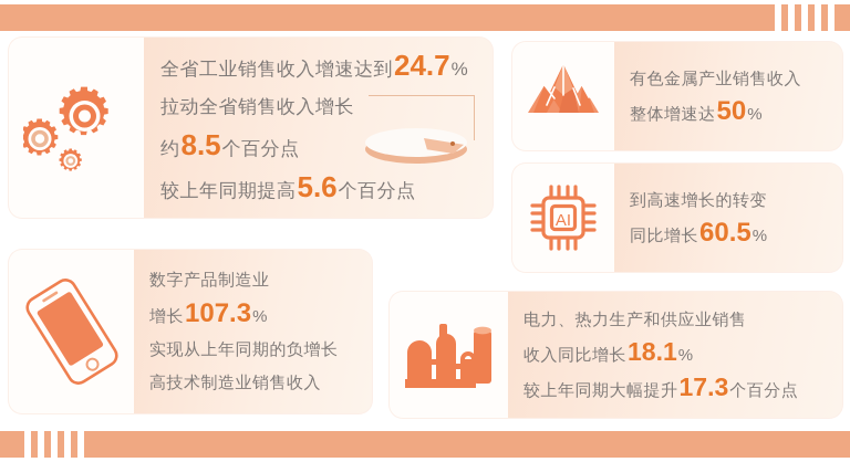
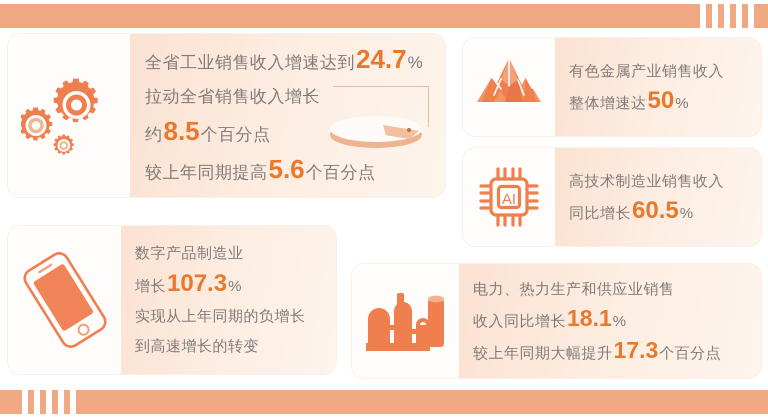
  全省工业销售收入增速达到
  24.7
  %
  拉动全省销售收入增长
  约
  8.5
  个百分点
  较上年同期提高
  5.6
  个百分点
  有色金属产业销售收入
  整体增速达
  50
  %
  AI
- 到高速增长的转变
+ 高技术制造业销售收入
  同比增长
  60.5
  %
  数字产品制造业
  增长
  107.3
  %
  实现从上年同期的负增长
- 高技术制造业销售收入
+ 到高速增长的转变
  电力、热力生产和供应业销售
  收入同比增长
  18.1
  %
  较上年同期大幅提升
  17.3
  个百分点
